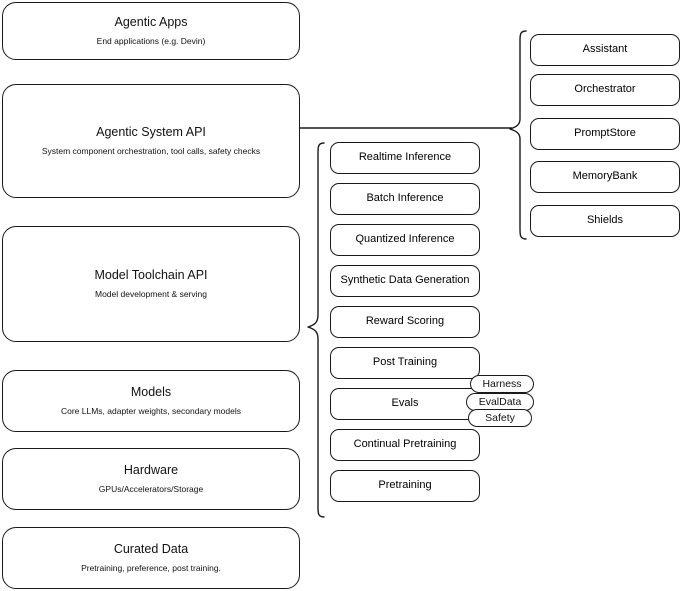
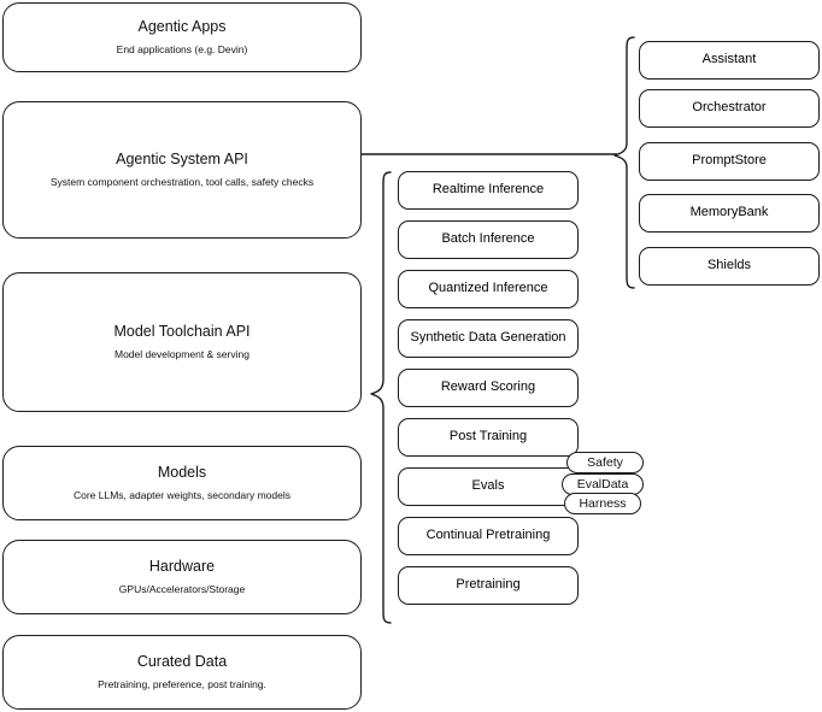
  Agentic Apps
  End applications (e.g. Devin)
  Agentic System API
  System component orchestration, tool calls, safety checks
  Model Toolchain API
  Model development & serving
  Models
  Core LLMs, adapter weights, secondary models
  Hardware
  GPUs/Accelerators/Storage
  Curated Data
  Pretraining, preference, post training.
  Realtime Inference
  Batch Inference
  Quantized Inference
  Synthetic Data Generation
  Reward Scoring
  Post Training
  Evals
  Continual Pretraining
  Pretraining
- Harness
+ Safety
  EvalData
- Safety
+ Harness
  Assistant
  Orchestrator
  PromptStore
  MemoryBank
  Shields
